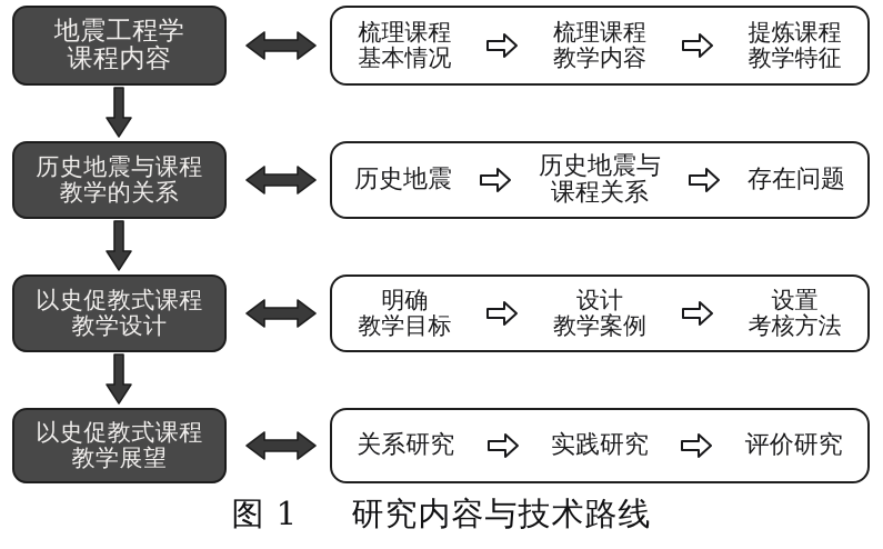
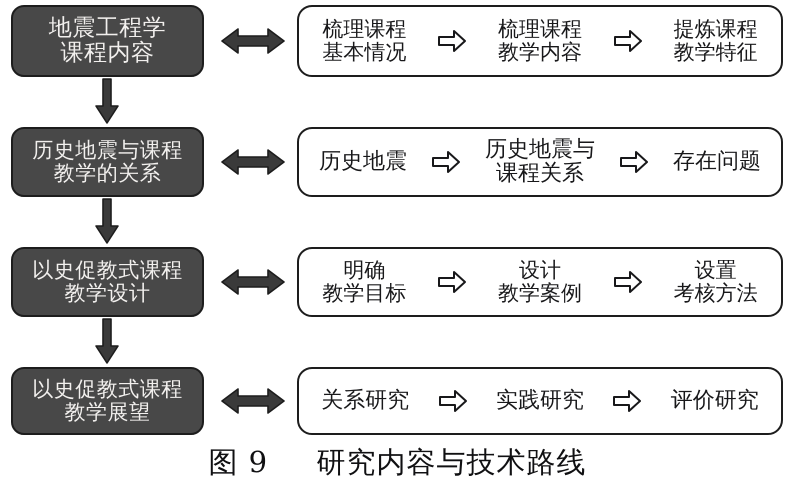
  地震工程学
  课程内容
  梳理课程
  基本情况
  梳理课程
  教学内容
  提炼课程
  教学特征
  历史地震与课程
  教学的关系
  历史地震
  历史地震与
  课程关系
  存在问题
  以史促教式课程
  教学设计
  明确
  教学目标
  设计
  教学案例
  设置
  考核方法
  以史促教式课程
  教学展望
  关系研究
  实践研究
  评价研究
- 图 1 研究内容与技术路线
+ 图 9 研究内容与技术路线
